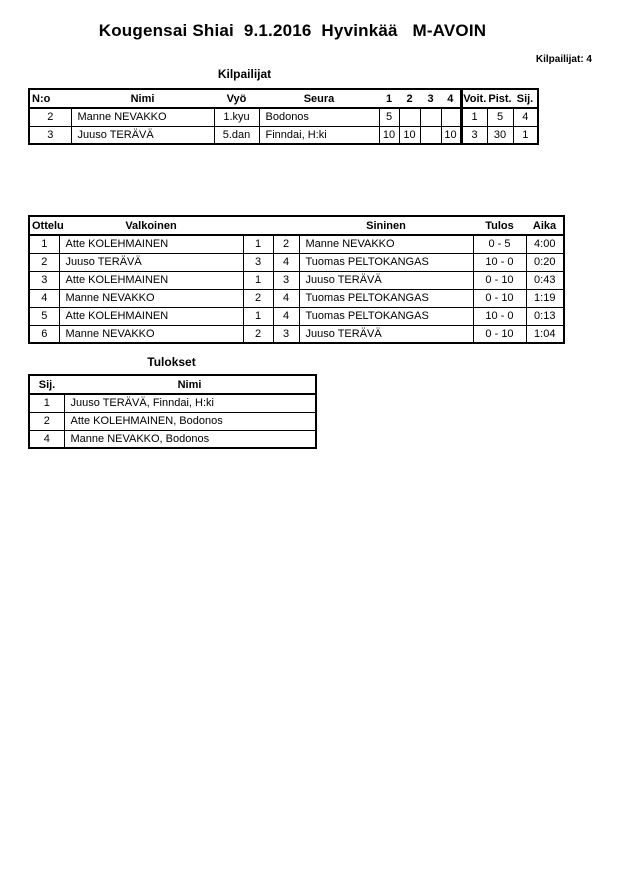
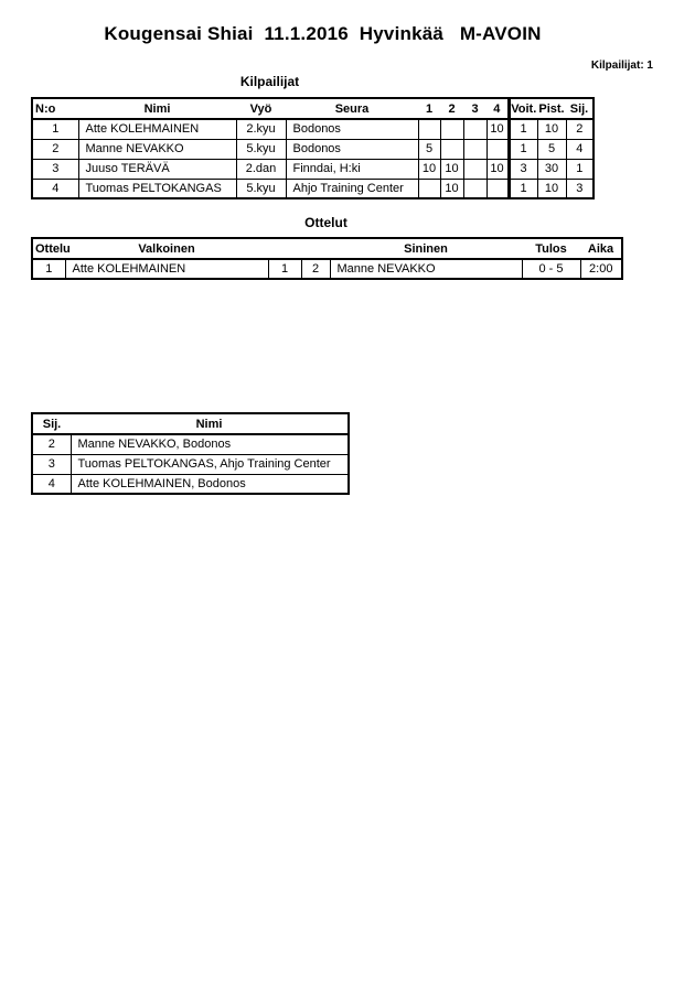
- Kougensai Shiai 9.1.2016 Hyvinkää M-AVOIN
+ Kougensai Shiai 11.1.2016 Hyvinkää M-AVOIN
- Kilpailijat: 4
+ Kilpailijat: 1
  Kilpailijat
  N:o	Nimi	Vyö	Seura	1	2	3	4	Voit.	Pist.	Sij.
+ 1	Atte KOLEHMAINEN	2.kyu	Bodonos				10	1	10	2
- 2	Manne NEVAKKO	1.kyu	Bodonos	5				1	5	4
+ 2	Manne NEVAKKO	5.kyu	Bodonos	5				1	5	4
- 3	Juuso TERÄVÄ	5.dan	Finndai, H:ki	10	10		10	3	30	1
+ 3	Juuso TERÄVÄ	2.dan	Finndai, H:ki	10	10		10	3	30	1
+ 4	Tuomas PELTOKANGAS	5.kyu	Ahjo Training Center		10			1	10	3
+ Ottelut
  Ottelu	Valkoinen			Sininen	Tulos	Aika
- 1	Atte KOLEHMAINEN	1	2	Manne NEVAKKO	0 - 5	4:00
+ 1	Atte KOLEHMAINEN	1	2	Manne NEVAKKO	0 - 5	2:00
- 2	Juuso TERÄVÄ	3	4	Tuomas PELTOKANGAS	10 - 0	0:20
- 3	Atte KOLEHMAINEN	1	3	Juuso TERÄVÄ	0 - 10	0:43
- 4	Manne NEVAKKO	2	4	Tuomas PELTOKANGAS	0 - 10	1:19
- 5	Atte KOLEHMAINEN	1	4	Tuomas PELTOKANGAS	10 - 0	0:13
- 6	Manne NEVAKKO	2	3	Juuso TERÄVÄ	0 - 10	1:04
- Tulokset
  Sij.	Nimi
- 1	Juuso TERÄVÄ, Finndai, H:ki
- 2	Atte KOLEHMAINEN, Bodonos
+ 2	Manne NEVAKKO, Bodonos
+ 3	Tuomas PELTOKANGAS, Ahjo Training Center
- 4	Manne NEVAKKO, Bodonos
+ 4	Atte KOLEHMAINEN, Bodonos
